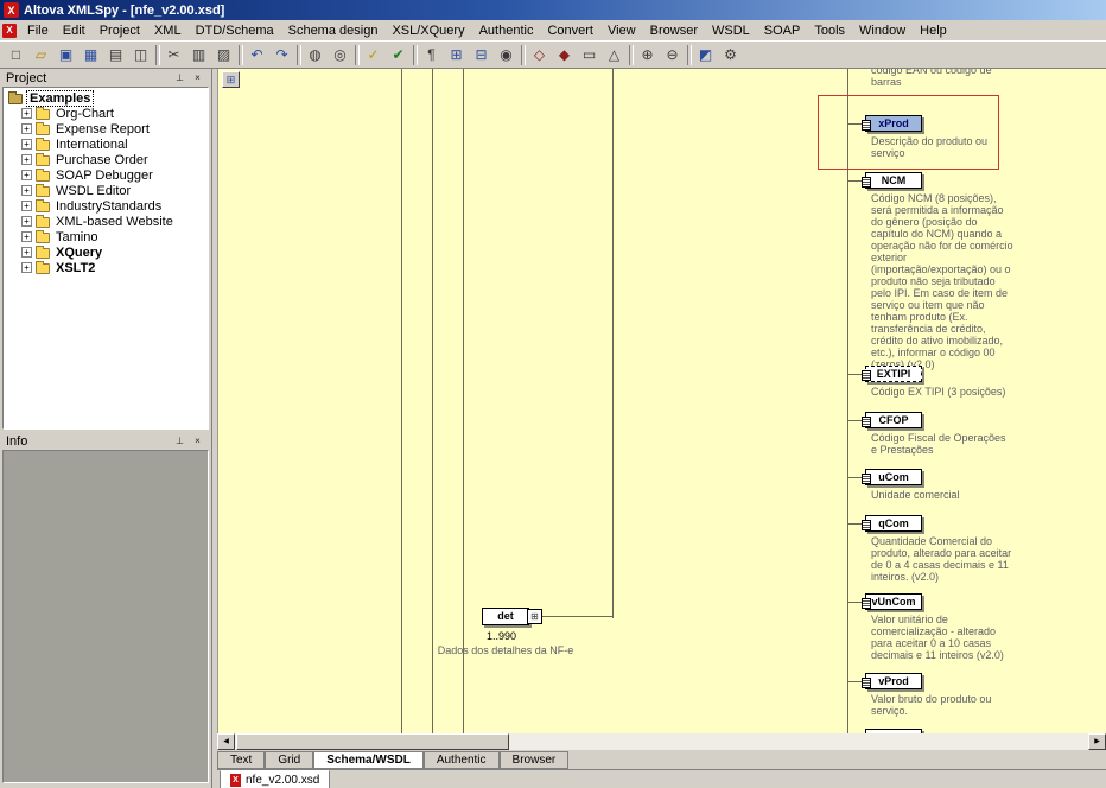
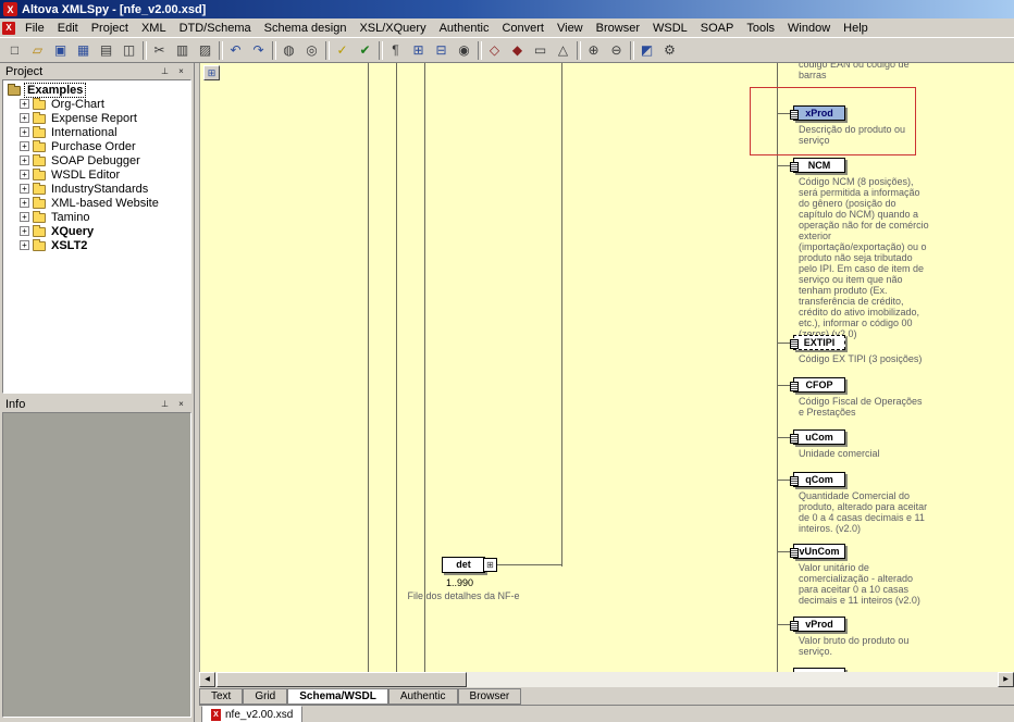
  X
  Altova XMLSpy - [nfe_v2.00.xsd]
  X
  File
  Edit
  Project
  XML
  DTD/Schema
  Schema design
  XSL/XQuery
  Authentic
  Convert
  View
  Browser
  WSDL
  SOAP
  Tools
  Window
  Help
  □
  ▱
  ▣
  ▦
  ▤
  ◫
  ✂
  ▥
  ▨
  ↶
  ↷
  ◍
  ◎
  ✓
  ✔
  ¶
  ⊞
  ⊟
  ◉
  ◇
  ◆
  ▭
  △
  ⊕
  ⊖
  ◩
  ⚙
  Project
  ⊥
  ×
  Examples
  +
  Org-Chart
  +
  Expense Report
  +
  International
  +
  Purchase Order
  +
  SOAP Debugger
  +
  WSDL Editor
  +
  IndustryStandards
  +
  XML-based Website
  +
  Tamino
  +
  XQuery
  +
  XSLT2
  Info
  ⊥
  ×
  ⊞
  det
  ⊞
  1..990
- Dados dos detalhes da NF-e
+ File dos detalhes da NF-e
  código EAN ou código de barras
  xProd
  Descrição do produto ou serviço
  NCM
  Código NCM (8 posições), será permitida a informação do gênero (posição do capítulo do NCM) quando a operação não for de comércio exterior (importação/exportação) ou o produto não seja tributado pelo IPI. Em caso de item de serviço ou item que não tenham produto (Ex. transferência de crédito, crédito do ativo imobilizado, etc.), informar o código 00 (zeros) (v2.0)
  EXTIPI
  Código EX TIPI (3 posições)
  CFOP
  Código Fiscal de Operações e Prestações
  uCom
  Unidade comercial
  qCom
  Quantidade Comercial do produto, alterado para aceitar de 0 a 4 casas decimais e 11 inteiros. (v2.0)
  vUnCom
  Valor unitário de comercialização - alterado para aceitar 0 a 10 casas decimais e 11 inteiros (v2.0)
  vProd
  Valor bruto do produto ou serviço.
  Text
  Grid
  Schema/WSDL
  Authentic
  Browser
  nfe_v2.00.xsd
